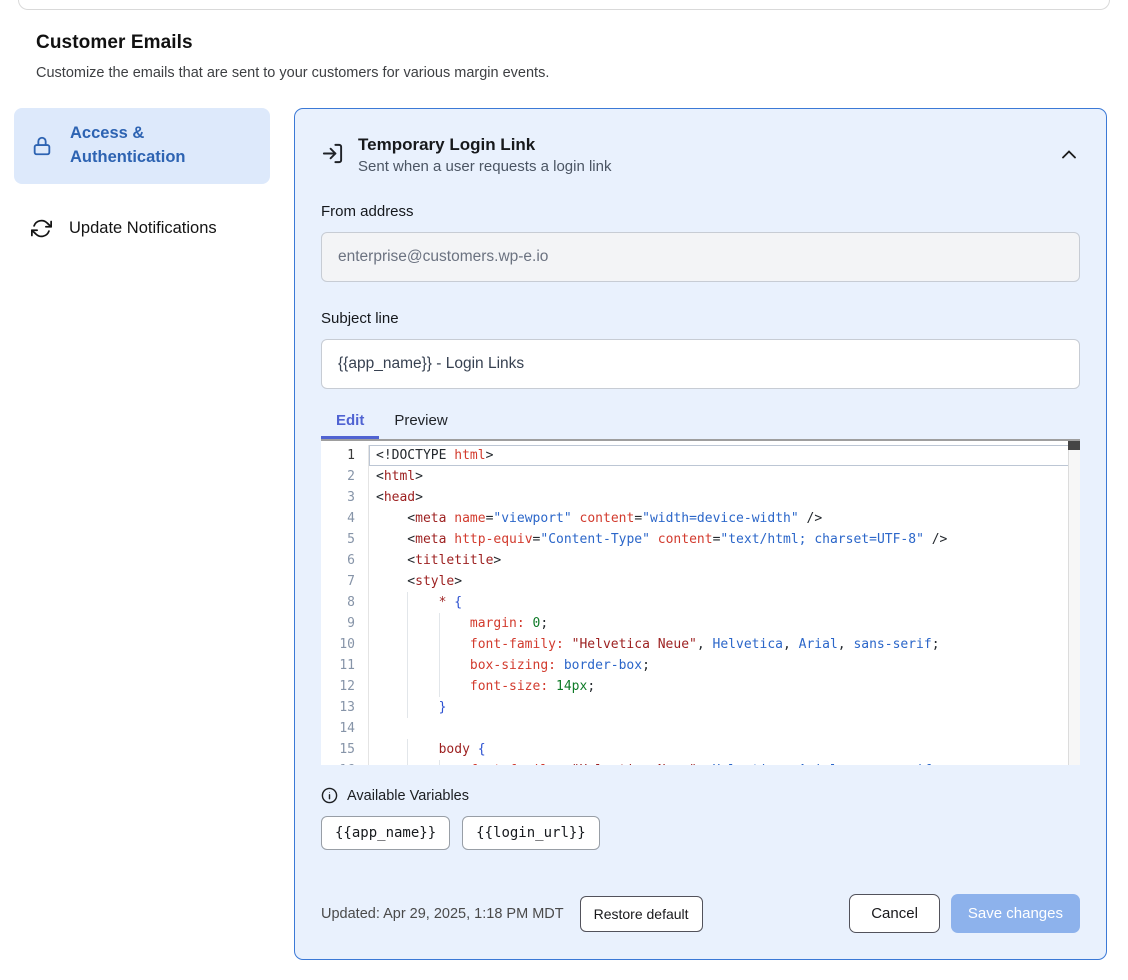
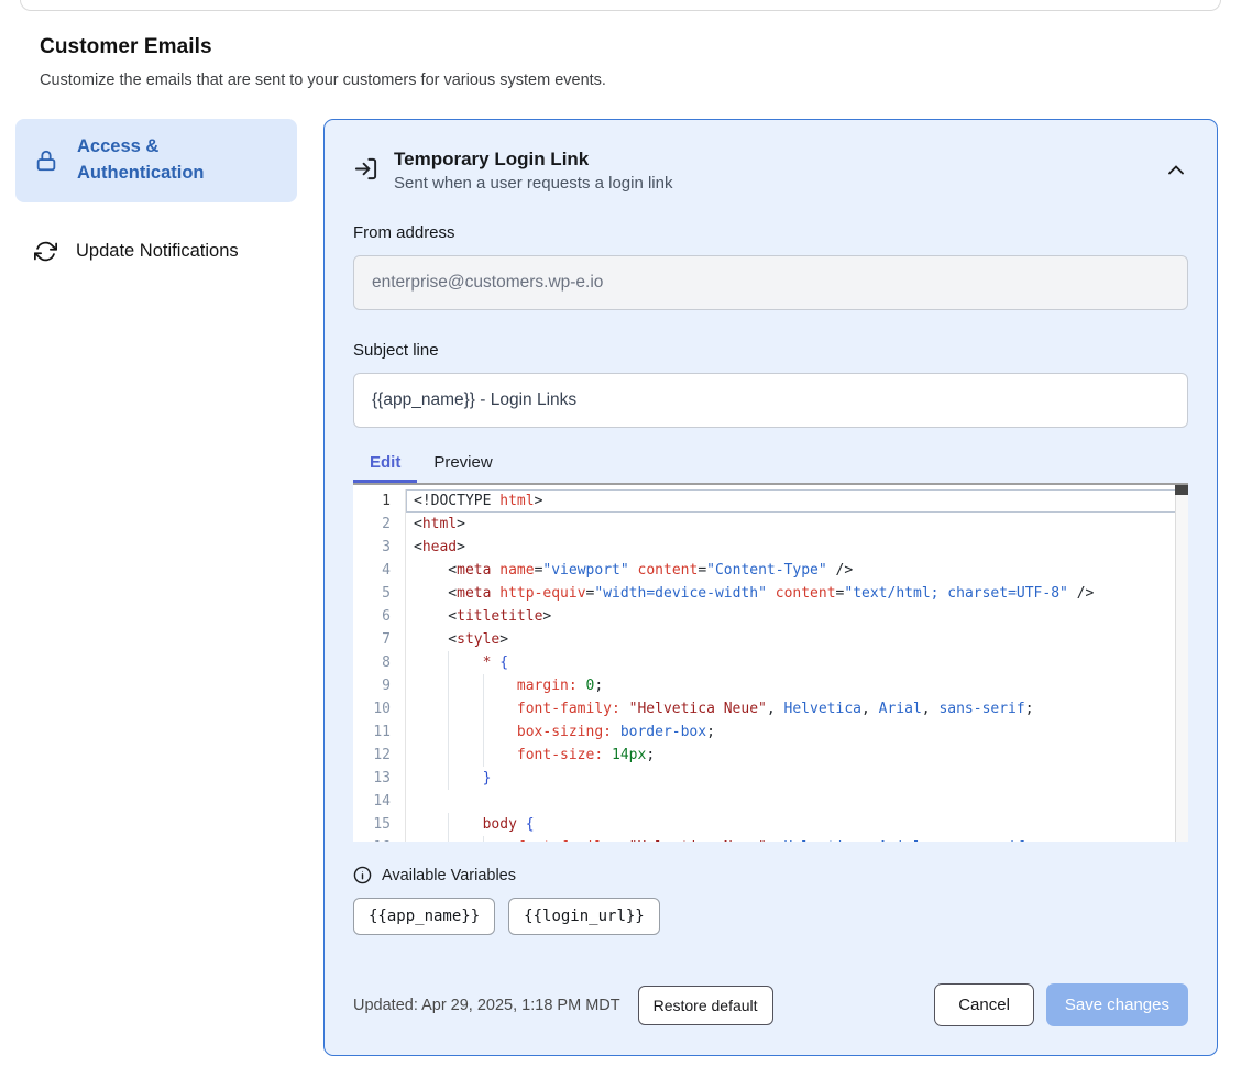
  Customer Emails
- Customize the emails that are sent to your customers for various margin events.
+ Customize the emails that are sent to your customers for various system events.
  Access & Authentication
  Update Notifications
  Temporary Login Link
  Sent when a user requests a login link
  From address
  enterprise@customers.wp-e.io
  Subject line
  {{app_name}} - Login Links
  Edit
  Preview
  1
  <!DOCTYPE
  html
  >
  2
  <
  html
  >
  3
  <
  head
  >
  4
  <
  meta
  name
  =
  "viewport"
  content
  =
- "width=device-width"
+ "Content-Type"
  />
  5
  <
  meta
  http-equiv
  =
- "Content-Type"
+ "width=device-width"
  content
  =
  "text/html; charset=UTF-8"
  />
  6
  <
  title
  title
  >
  7
  <
  style
  >
  8
  *
  {
  9
  margin:
  0
  ;
  10
  font-family:
  "Helvetica Neue"
  ,
  Helvetica
  ,
  Arial
  ,
  sans-serif
  ;
  11
  box-sizing:
  border-box
  ;
  12
  font-size:
  14px
  ;
  13
  }
  14
  15
  body
  {
  Available Variables
  {{app_name}}
  {{login_url}}
  Updated: Apr 29, 2025, 1:18 PM MDT
  Restore default
  Cancel
  Save changes
